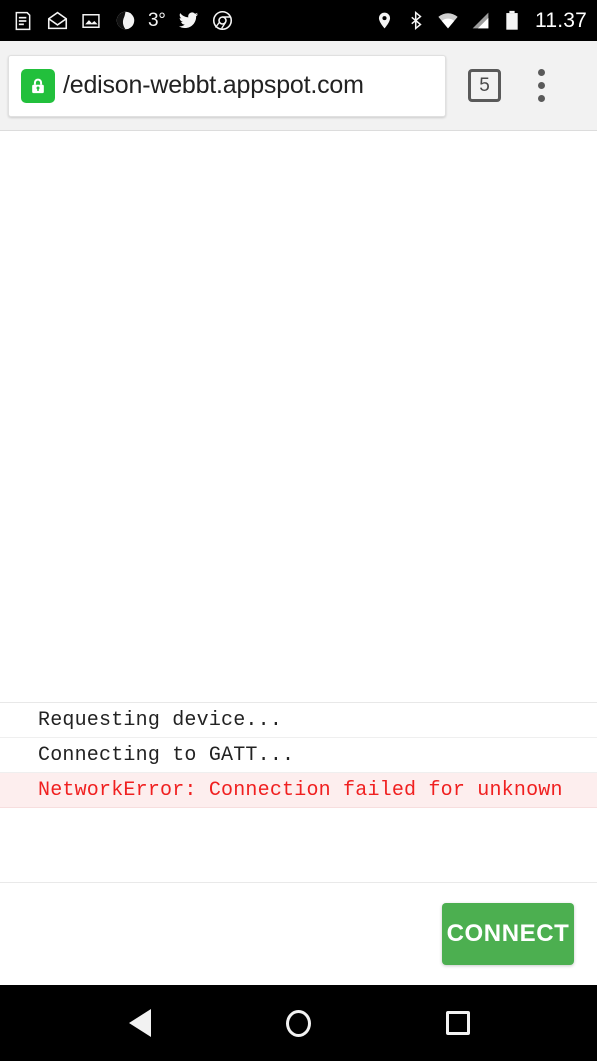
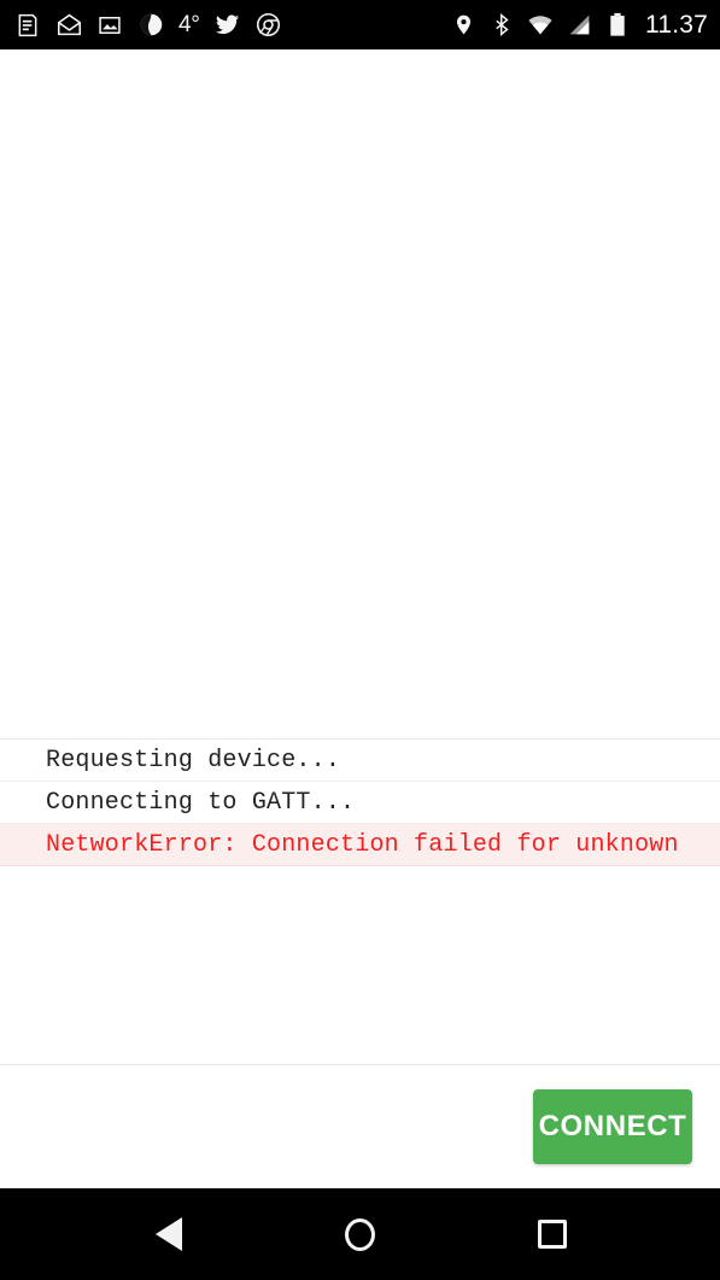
- 3°
+ 4°
  11.37
- /edison-webbt.appspot.com
- 5
  Requesting device...
  Connecting to GATT...
  NetworkError: Connection failed for unknown
  CONNECT
